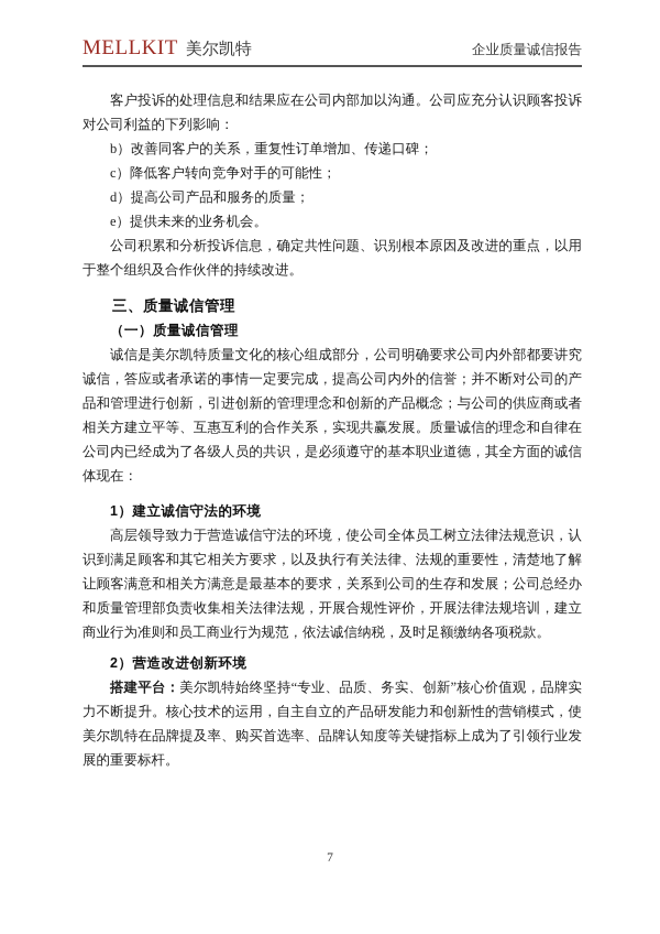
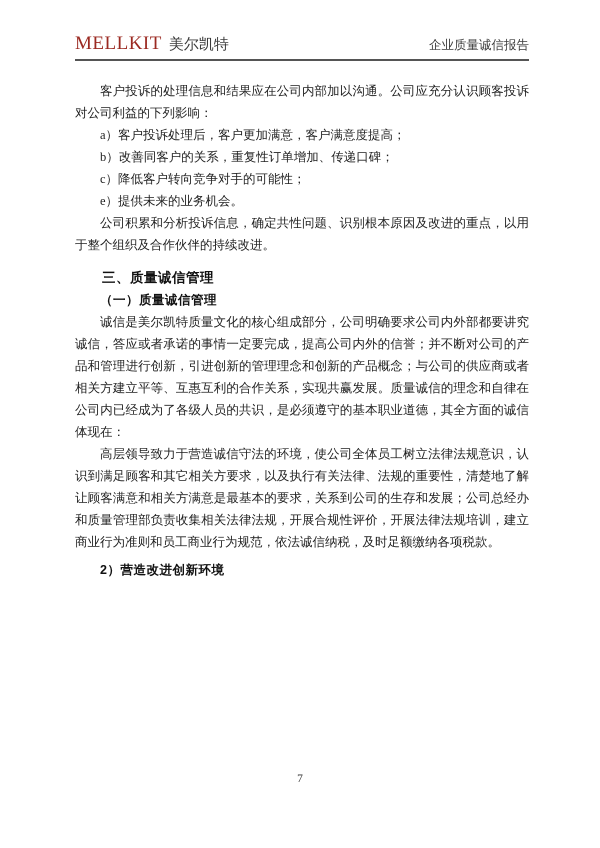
  MELLKIT
  美尔凯特
  企业质量诚信报告
  客户投诉的处理信息和结果应在公司内部加以沟通。公司应充分认识顾客投诉对公司利益的下列影响：
+ a）客户投诉处理后，客户更加满意，客户满意度提高；
  b）改善同客户的关系，重复性订单增加、传递口碑；
  c）降低客户转向竞争对手的可能性；
- d）提高公司产品和服务的质量；
  e）提供未来的业务机会。
  公司积累和分析投诉信息，确定共性问题、识别根本原因及改进的重点，以用于整个组织及合作伙伴的持续改进。
  三、质量诚信管理
  （一）质量诚信管理
  诚信是美尔凯特质量文化的核心组成部分，公司明确要求公司内外部都要讲究诚信，答应或者承诺的事情一定要完成，提高公司内外的信誉；并不断对公司的产品和管理进行创新，引进创新的管理理念和创新的产品概念；与公司的供应商或者相关方建立平等、互惠互利的合作关系，实现共赢发展。质量诚信的理念和自律在公司内已经成为了各级人员的共识，是必须遵守的基本职业道德，其全方面的诚信体现在：
- 1）建立诚信守法的环境
  高层领导致力于营造诚信守法的环境，使公司全体员工树立法律法规意识，认识到满足顾客和其它相关方要求，以及执行有关法律、法规的重要性，清楚地了解让顾客满意和相关方满意是最基本的要求，关系到公司的生存和发展；公司总经办和质量管理部负责收集相关法律法规，开展合规性评价，开展法律法规培训，建立商业行为准则和员工商业行为规范，依法诚信纳税，及时足额缴纳各项税款。
  2）营造改进创新环境
- 搭建平台：美尔凯特始终坚持“专业、品质、务实、创新”核心价值观，品牌实力不断提升。核心技术的运用，自主自立的产品研发能力和创新性的营销模式，使美尔凯特在品牌提及率、购买首选率、品牌认知度等关键指标上成为了引领行业发展的重要标杆。
  7
